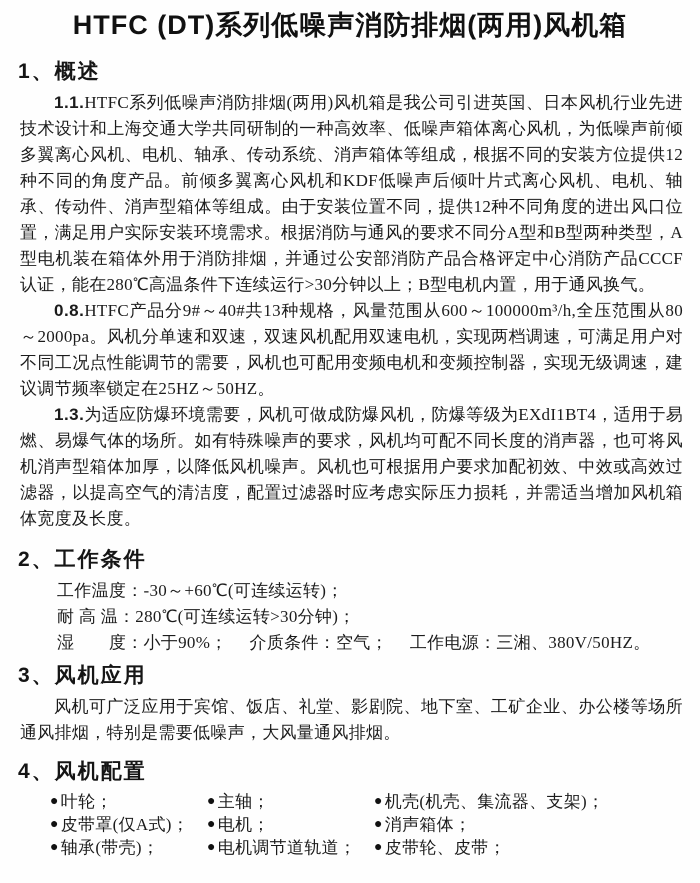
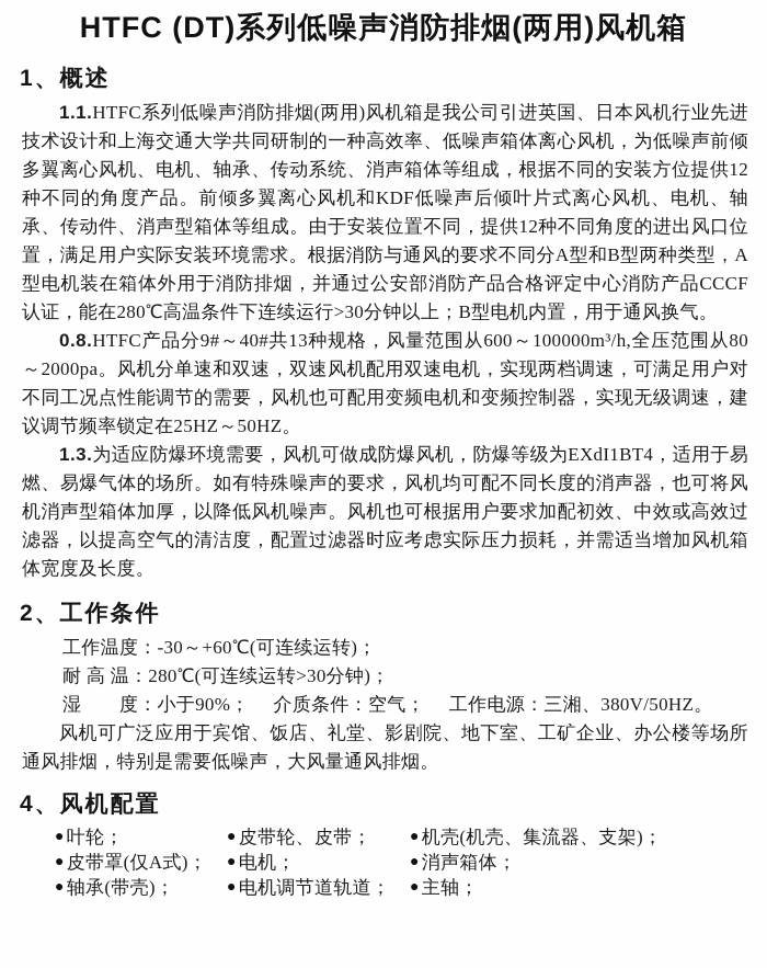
  HTFC (DT)系列低噪声消防排烟(两用)风机箱
  1、概述
  1.1.HTFC系列低噪声消防排烟(两用)风机箱是我公司引进英国、日本风机行业先进技术设计和上海交通大学共同研制的一种高效率、低噪声箱体离心风机，为低噪声前倾多翼离心风机、电机、轴承、传动系统、消声箱体等组成，根据不同的安装方位提供12种不同的角度产品。前倾多翼离心风机和KDF低噪声后倾叶片式离心风机、电机、轴承、传动件、消声型箱体等组成。由于安装位置不同，提供12种不同角度的进出风口位置，满足用户实际安装环境需求。根据消防与通风的要求不同分A型和B型两种类型，A型电机装在箱体外用于消防排烟，并通过公安部消防产品合格评定中心消防产品CCCF认证，能在280℃高温条件下连续运行>30分钟以上；B型电机内置，用于通风换气。
  0.8.HTFC产品分9#～40#共13种规格，风量范围从600～100000m³/h,全压范围从80～2000pa。风机分单速和双速，双速风机配用双速电机，实现两档调速，可满足用户对不同工况点性能调节的需要，风机也可配用变频电机和变频控制器，实现无级调速，建议调节频率锁定在25HZ～50HZ。
  1.3.为适应防爆环境需要，风机可做成防爆风机，防爆等级为EXdI1BT4，适用于易燃、易爆气体的场所。如有特殊噪声的要求，风机均可配不同长度的消声器，也可将风机消声型箱体加厚，以降低风机噪声。风机也可根据用户要求加配初效、中效或高效过滤器，以提高空气的清洁度，配置过滤器时应考虑实际压力损耗，并需适当增加风机箱体宽度及长度。
  2、工作条件
  工作温度：-30～+60℃(可连续运转)；
  耐 高 温：280℃(可连续运转>30分钟)；
  湿 度：小于90%；
  介质条件：空气；
  工作电源：三湘、380V/50HZ。
- 3、风机应用
  风机可广泛应用于宾馆、饭店、礼堂、影剧院、地下室、工矿企业、办公楼等场所通风排烟，特别是需要低噪声，大风量通风排烟。
  4、风机配置
  ●
  叶轮；
  ●
- 主轴；
+ 皮带轮、皮带；
  ●
  机壳(机壳、集流器、支架)；
  ●
  皮带罩(仅A式)；
  ●
  电机；
  ●
  消声箱体；
  ●
  轴承(带壳)；
  ●
  电机调节道轨道；
  ●
- 皮带轮、皮带；
+ 主轴；
